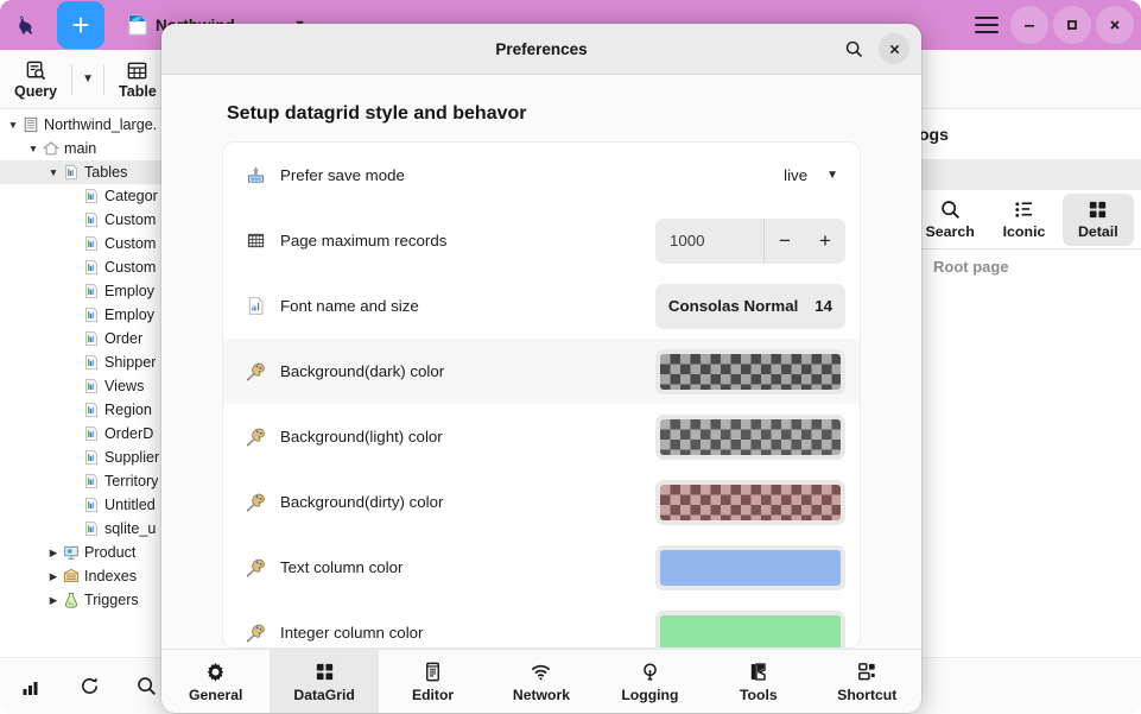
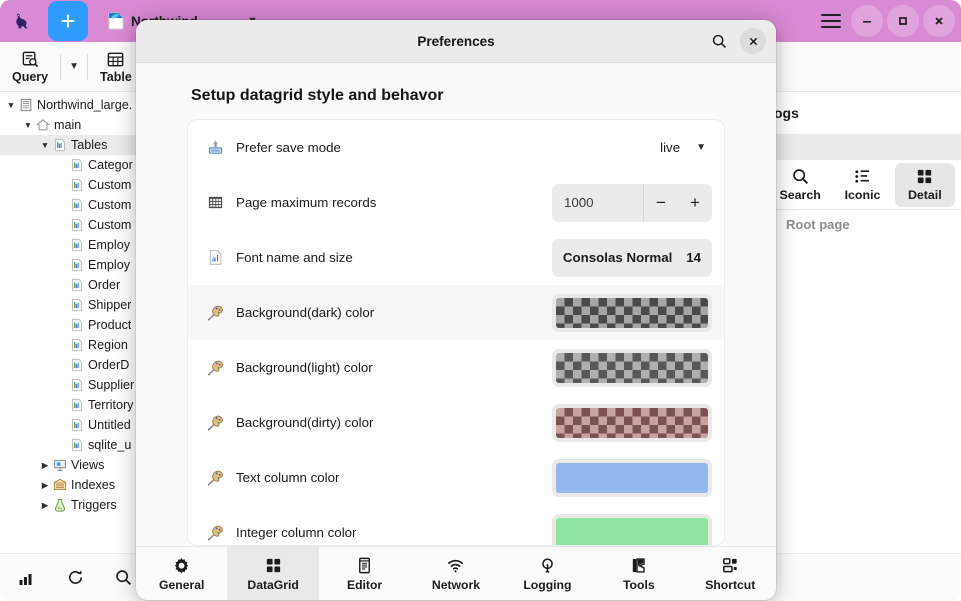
  +
  Query
  ▼
  Table
  ▼
  Northwind_large.
  ▼
  main
  ▼
  Tables
  Categor
  Custom
  Custom
  Custom
  Employ
  Employ
  Order
  Shipper
- Views
+ Product
  Region
  OrderD
  Supplier
  Territory
  Untitled
  sqlite_u
  ▶
- Product
+ Views
  ▶
  Indexes
  ▶
  Triggers
  ogs
  Search
  Iconic
  Detail
  Root page
  Preferences
  Setup datagrid style and behavor
  Prefer save mode
  live
  ▼
  Page maximum records
  1000
  −
  +
  a
  Font name and size
  Consolas Normal
  14
  Background(dark) color
  Background(light) color
  Background(dirty) color
  Text column color
  Integer column color
  General
  DataGrid
  Editor
  Network
  Logging
  Tools
  Shortcut
